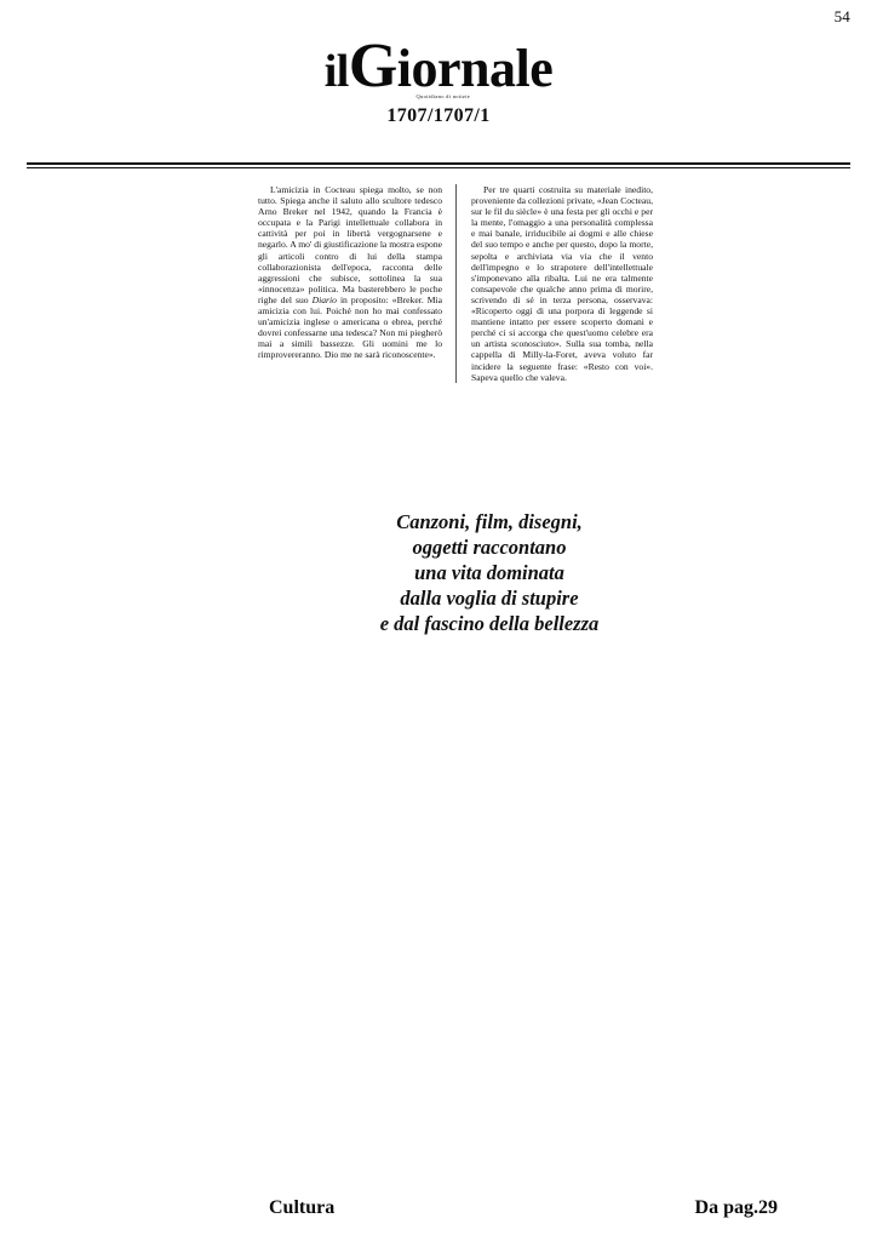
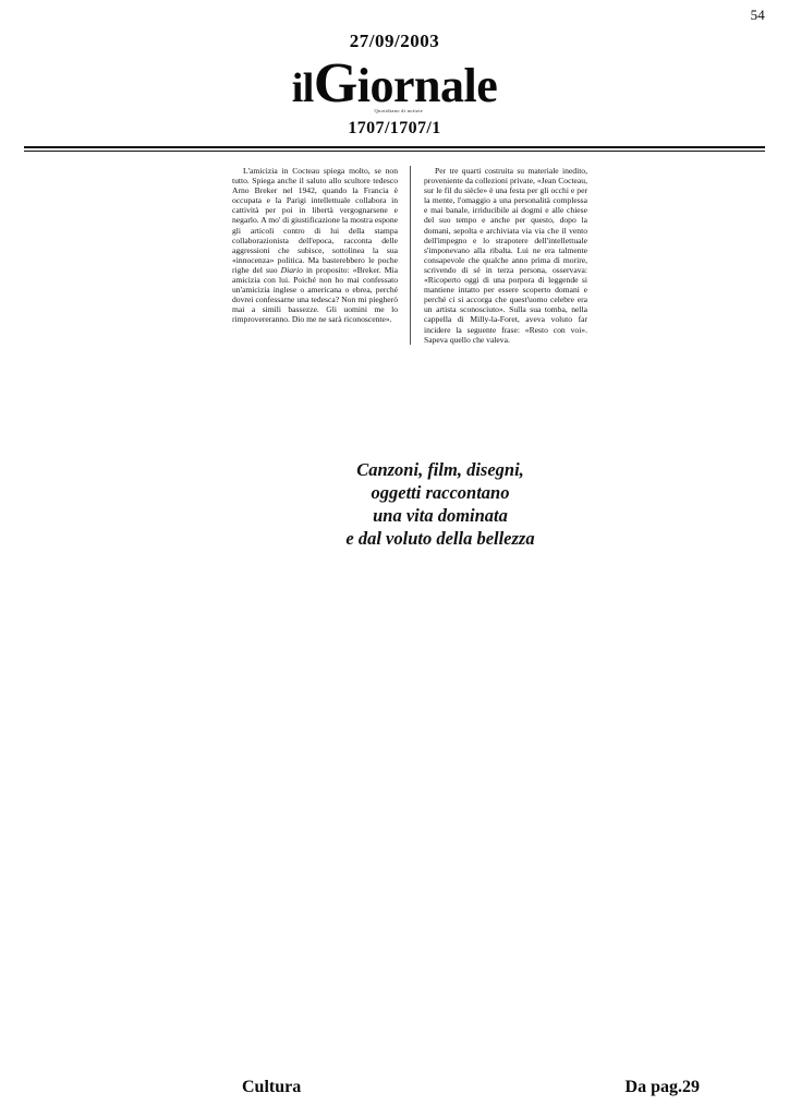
  54
+ 27/09/2003
  ilGiornale
  1707/1707/1
  L'amicizia in Cocteau spiega molto, se non tutto. Spiega anche il saluto allo scultore tedesco Arno Breker nel 1942, quando la Francia è occupata e la Parigi intellettuale collabora in cattività per poi in libertà vergognarsene e negarlo. A mo' di giustificazione la mostra espone gli articoli contro di lui della stampa collaborazionista dell'epoca, racconta delle aggressioni che subisce, sottolinea la sua «innocenza» politica. Ma basterebbero le poche righe del suo Diario in proposito: «Breker. Mia amicizia con lui. Poiché non ho mai confessato un'amicizia inglese o americana o ebrea, perché dovrei confessarne una tedesca? Non mi piegherò mai a simili bassezze. Gli uomini me lo rimprovereranno. Dio me ne sarà riconoscente».
- Per tre quarti costruita su materiale inedito, proveniente da collezioni private, «Jean Cocteau, sur le fil du siècle» è una festa per gli occhi e per la mente, l'omaggio a una personalità complessa e mai banale, irriducibile ai dogmi e alle chiese del suo tempo e anche per questo, dopo la morte, sepolta e archiviata via via che il vento dell'impegno e lo strapotere dell'intellettuale s'imponevano alla ribalta. Lui ne era talmente consapevole che qualche anno prima di morire, scrivendo di sé in terza persona, osservava: «Ricoperto oggi di una porpora di leggende si mantiene intatto per essere scoperto domani e perché ci si accorga che quest'uomo celebre era un artista sconosciuto». Sulla sua tomba, nella cappella di Milly-la-Foret, aveva voluto far incidere la seguente frase: «Resto con voi». Sapeva quello che valeva.
+ Per tre quarti costruita su materiale inedito, proveniente da collezioni private, «Jean Cocteau, sur le fil du siècle» è una festa per gli occhi e per la mente, l'omaggio a una personalità complessa e mai banale, irriducibile ai dogmi e alle chiese del suo tempo e anche per questo, dopo la domani, sepolta e archiviata via via che il vento dell'impegno e lo strapotere dell'intellettuale s'imponevano alla ribalta. Lui ne era talmente consapevole che qualche anno prima di morire, scrivendo di sé in terza persona, osservava: «Ricoperto oggi di una porpora di leggende si mantiene intatto per essere scoperto domani e perché ci si accorga che quest'uomo celebre era un artista sconosciuto». Sulla sua tomba, nella cappella di Milly-la-Foret, aveva voluto far incidere la seguente frase: «Resto con voi». Sapeva quello che valeva.
  Canzoni, film, disegni,
  oggetti raccontano
  una vita dominata
- dalla voglia di stupire
- e dal fascino della bellezza
+ e dal voluto della bellezza
  Cultura
  Da pag.29
